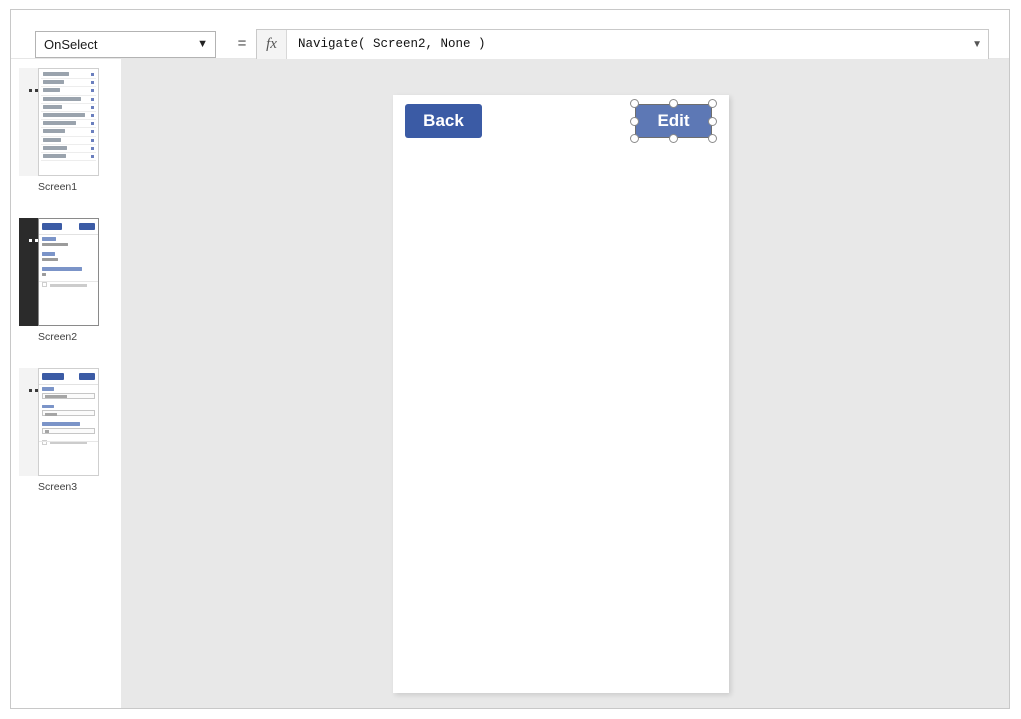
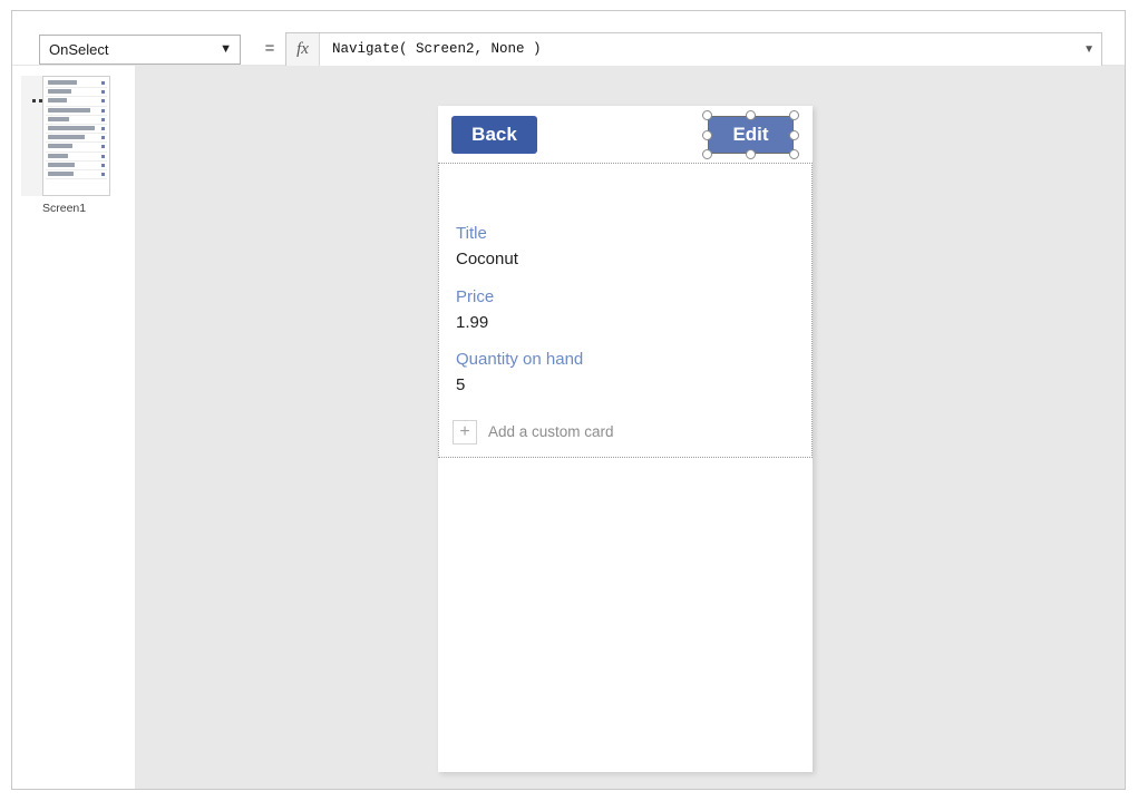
  OnSelect
  ▼
  =
  fx
  Navigate( Screen2, None )
  ▼
  Screen1
- Screen2
- Screen3
  Back
  Edit
+ Title
+ Coconut
+ Price
+ 1.99
+ Quantity on hand
+ 5
+ +
+ Add a custom card
